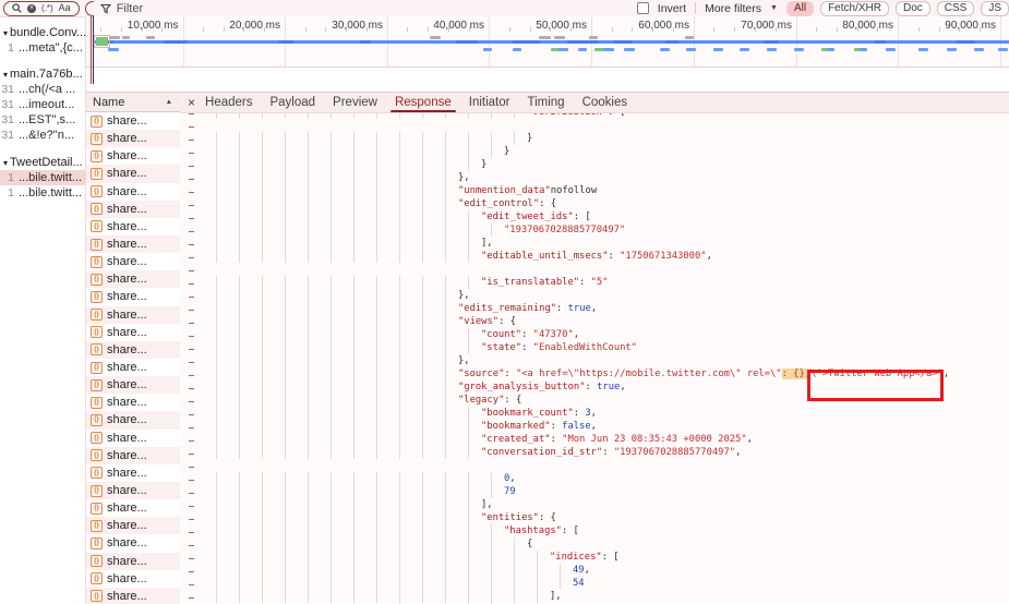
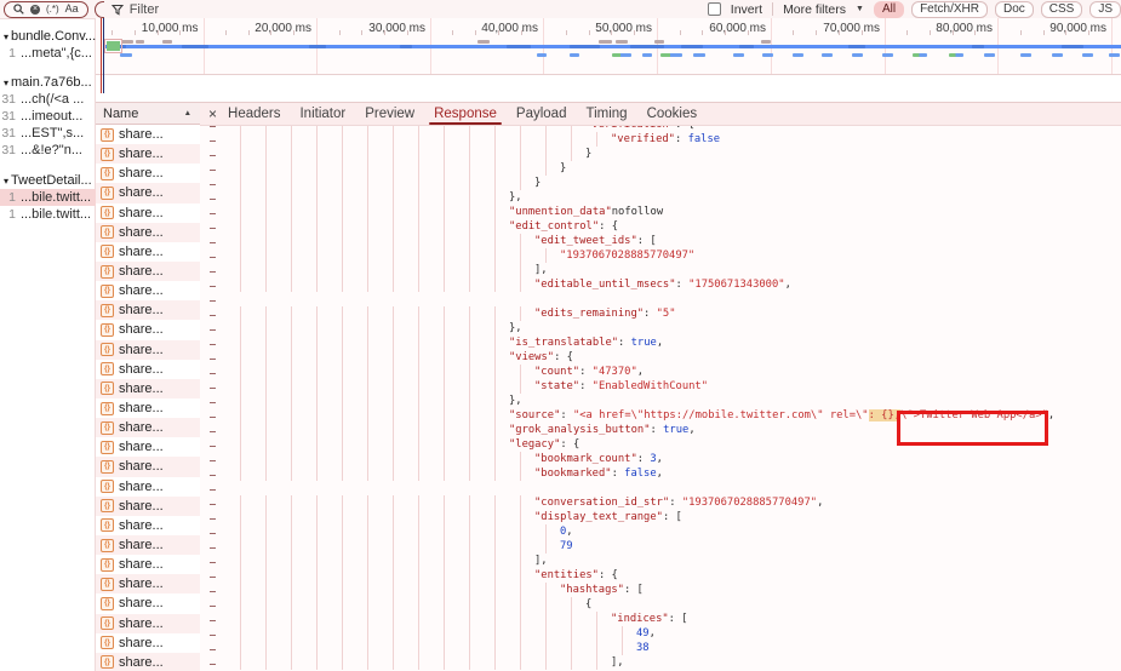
  (.*)
  Aa
  Filter
  Invert
  More filters
  All
  Fetch/XHR
  Doc
  CSS
  JS
  10,000 ms
  20,000 ms
  30,000 ms
  40,000 ms
  50,000 ms
  60,000 ms
  70,000 ms
  80,000 ms
  90,000 ms
  ▾
  bundle.Conv...
  1
  ...meta",{c...
  ▾
  main.7a76b...
  31
  ...ch(/<a ...
  31
  ...imeout...
  31
  ...EST",s...
  31
  ...&!e?"n...
  ▾
  TweetDetail...
  1
  ...bile.twitt...
  1
  ...bile.twitt...
  Name
  share...
  share...
  share...
  share...
  share...
  share...
  share...
  share...
  share...
  share...
  share...
  share...
  share...
  share...
  share...
  share...
  share...
  share...
  share...
  share...
  share...
  share...
  share...
  share...
  share...
  share...
  share...
  share...
+ "verified": false
  }
  }
  }
  },
  "unmention_data"nofollow
  "edit_control": {
  "edit_tweet_ids": [
  "1937067028885770497"
  ],
  "editable_until_msecs": "1750671343000",
- "is_translatable": "5"
+ "edits_remaining": "5"
  },
- "edits_remaining": true,
+ "is_translatable": true,
  "views": {
  "count": "47370",
  "state": "EnabledWithCount"
  },
  "source": "<a href=\"https://mobile.twitter.com\" rel=\": {},\">Twitter Web App</a>",
  "grok_analysis_button": true,
  "legacy": {
  "bookmark_count": 3,
  "bookmarked": false,
- "created_at": "Mon Jun 23 08:35:43 +0000 2025",
  "conversation_id_str": "1937067028885770497",
+ "display_text_range": [
  0,
  79
  ],
  "entities": {
  "hashtags": [
  {
  "indices": [
  49,
- 54
+ 38
  ],
  ×
  Headers
- Payload
+ Initiator
  Preview
  Response
- Initiator
+ Payload
  Timing
  Cookies
